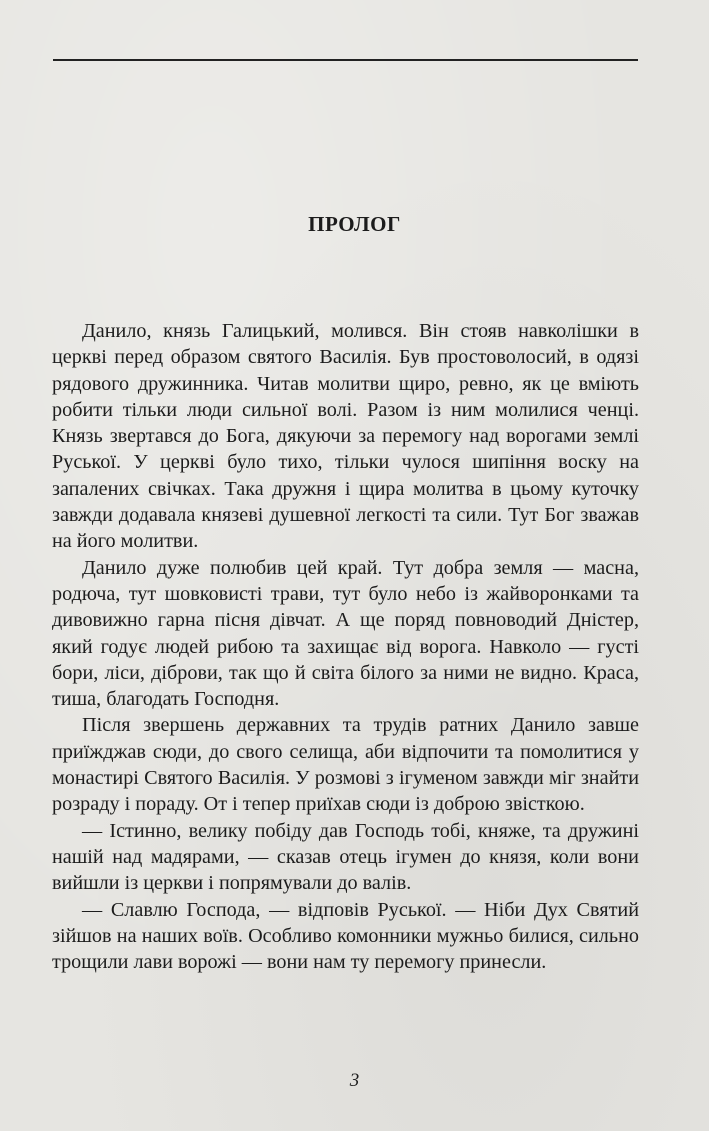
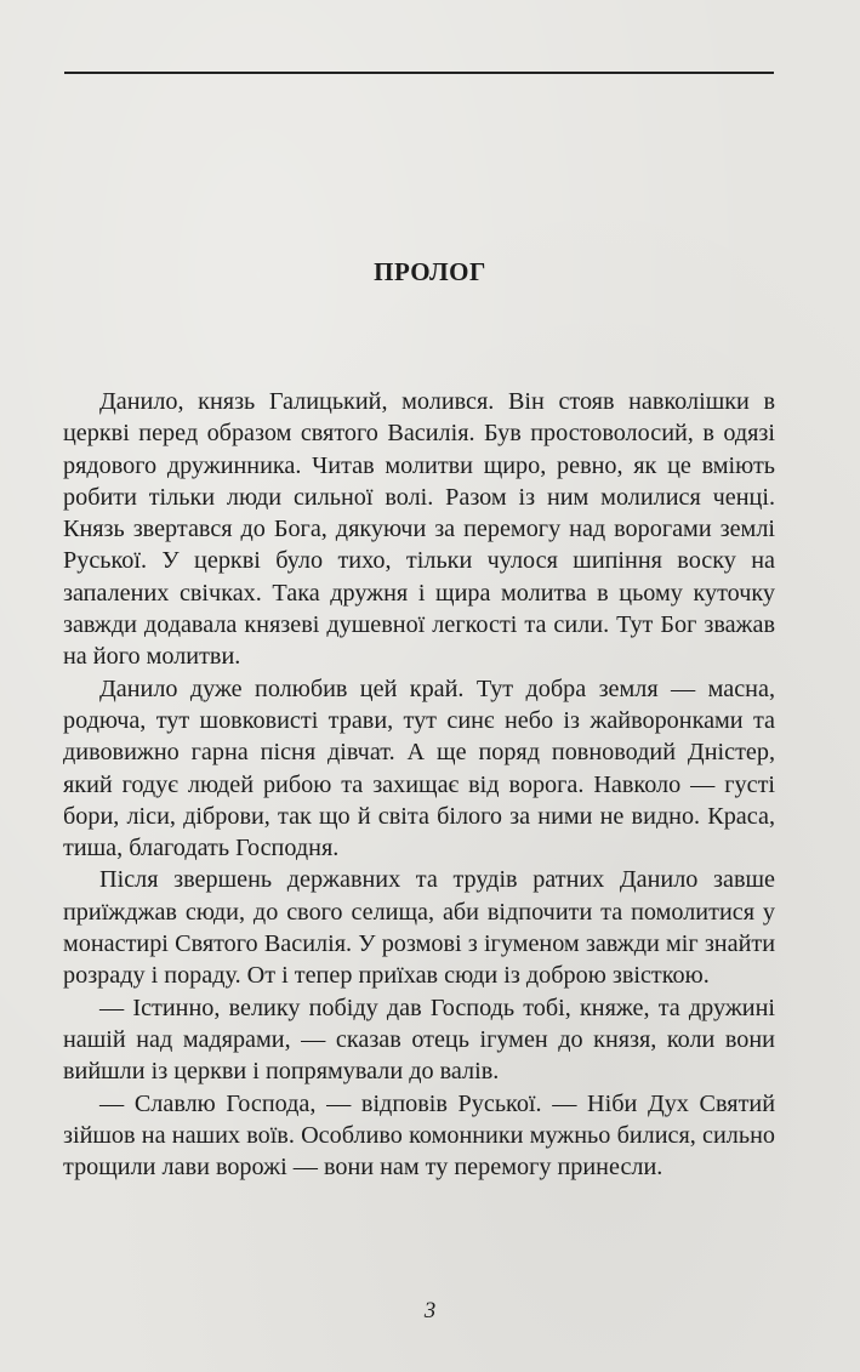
  ПРОЛОГ
  Данило, князь Галицький, молився. Він стояв навколішки в церкві перед образом святого Василія. Був простоволосий, в одязі рядового дружинника. Читав молитви щиро, ревно, як це вміють робити тільки люди сильної волі. Разом із ним молилися ченці. Князь звертався до Бога, дякуючи за перемогу над ворогами землі Руської. У церкві було тихо, тільки чулося шипіння воску на запалених свічках. Така дружня і щира молитва в цьому куточку завжди додавала князеві душевної легкості та сили. Тут Бог зважав на його молитви.
- Данило дуже полюбив цей край. Тут добра земля — масна, родюча, тут шовковисті трави, тут було небо із жайворонками та дивовижно гарна пісня дівчат. А ще поряд повноводий Дністер, який годує людей рибою та захищає від ворога. Навколо — густі бори, ліси, діброви, так що й світа білого за ними не видно. Краса, тиша, благодать Господня.
+ Данило дуже полюбив цей край. Тут добра земля — масна, родюча, тут шовковисті трави, тут синє небо із жайворонками та дивовижно гарна пісня дівчат. А ще поряд повноводий Дністер, який годує людей рибою та захищає від ворога. Навколо — густі бори, ліси, діброви, так що й світа білого за ними не видно. Краса, тиша, благодать Господня.
  Після звершень державних та трудів ратних Данило завше приїжджав сюди, до свого селища, аби відпочити та помолитися у монастирі Святого Василія. У розмові з ігуменом завжди міг знайти розраду і пораду. От і тепер приїхав сюди із доброю звісткою.
  — Істинно, велику побіду дав Господь тобі, княже, та дружині нашій над мадярами, — сказав отець ігумен до князя, коли вони вийшли із церкви і попрямували до валів.
  — Славлю Господа, — відповів Руської. — Ніби Дух Святий зійшов на наших воїв. Особливо комонники мужньо билися, сильно трощили лави ворожі — вони нам ту перемогу принесли.
  3
